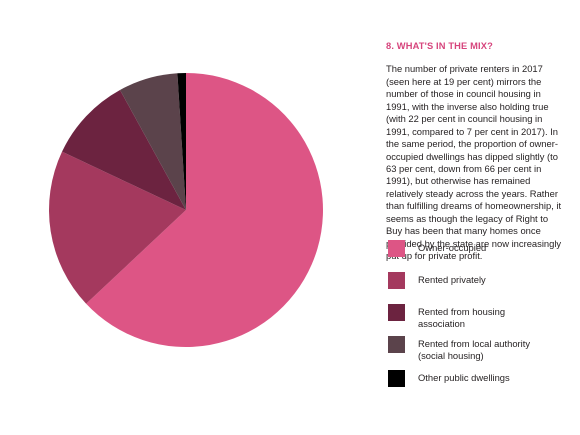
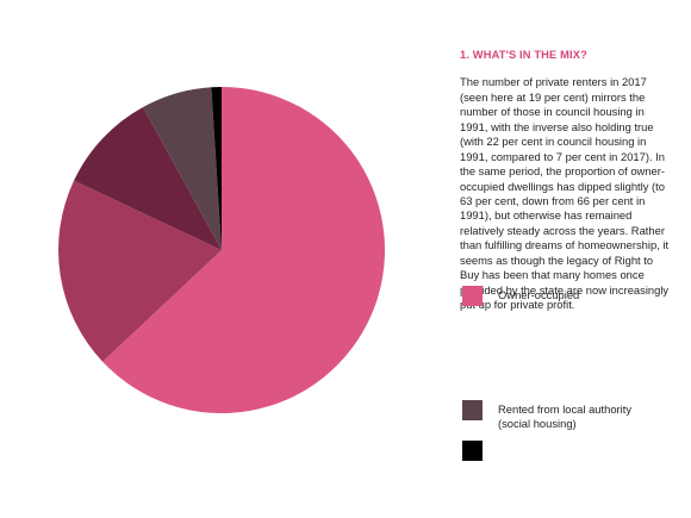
- 8. WHAT'S IN THE MIX?
+ 1. WHAT'S IN THE MIX?
  The number of private renters in 2017 (seen here at 19 per cent) mirrors the number of those in council housing in 1991, with the inverse also holding true (with 22 per cent in council housing in 1991, compared to 7 per cent in 2017). In the same period, the proportion of owner-occupied dwellings has dipped slightly (to 63 per cent, down from 66 per cent in 1991), but otherwise has remained relatively steady across the years. Rather than fulfilling dreams of homeownership, it seems as though the legacy of Right to Buy has been that many homes once ided by the state are now increasingly p for private profit.
  Owner-occupied
- Rented privately
- Rented from housing
- association
  Rented from local authority
  (social housing)
- Other public dwellings
